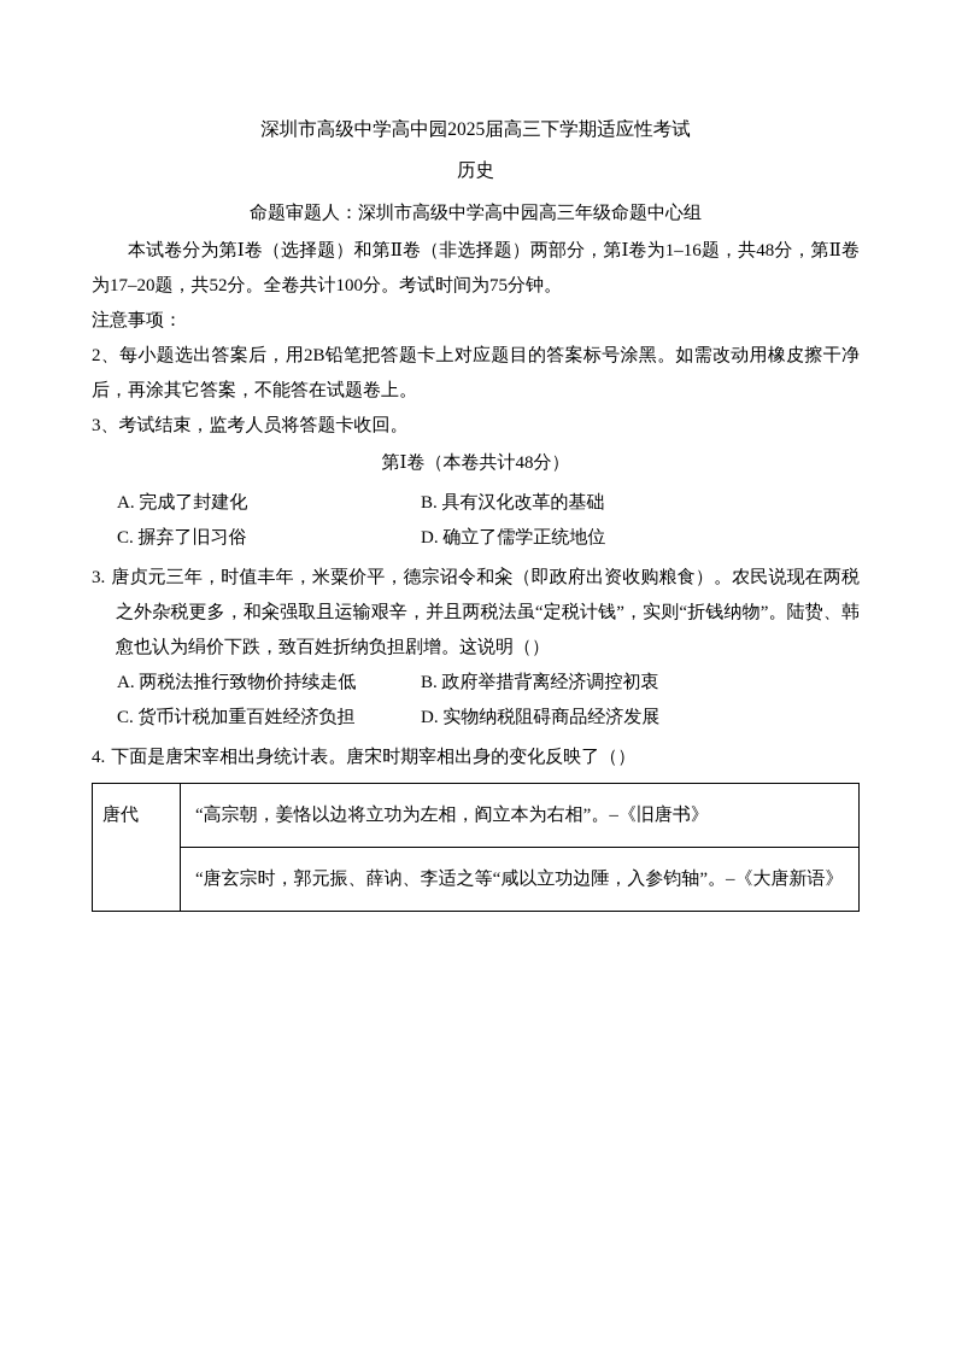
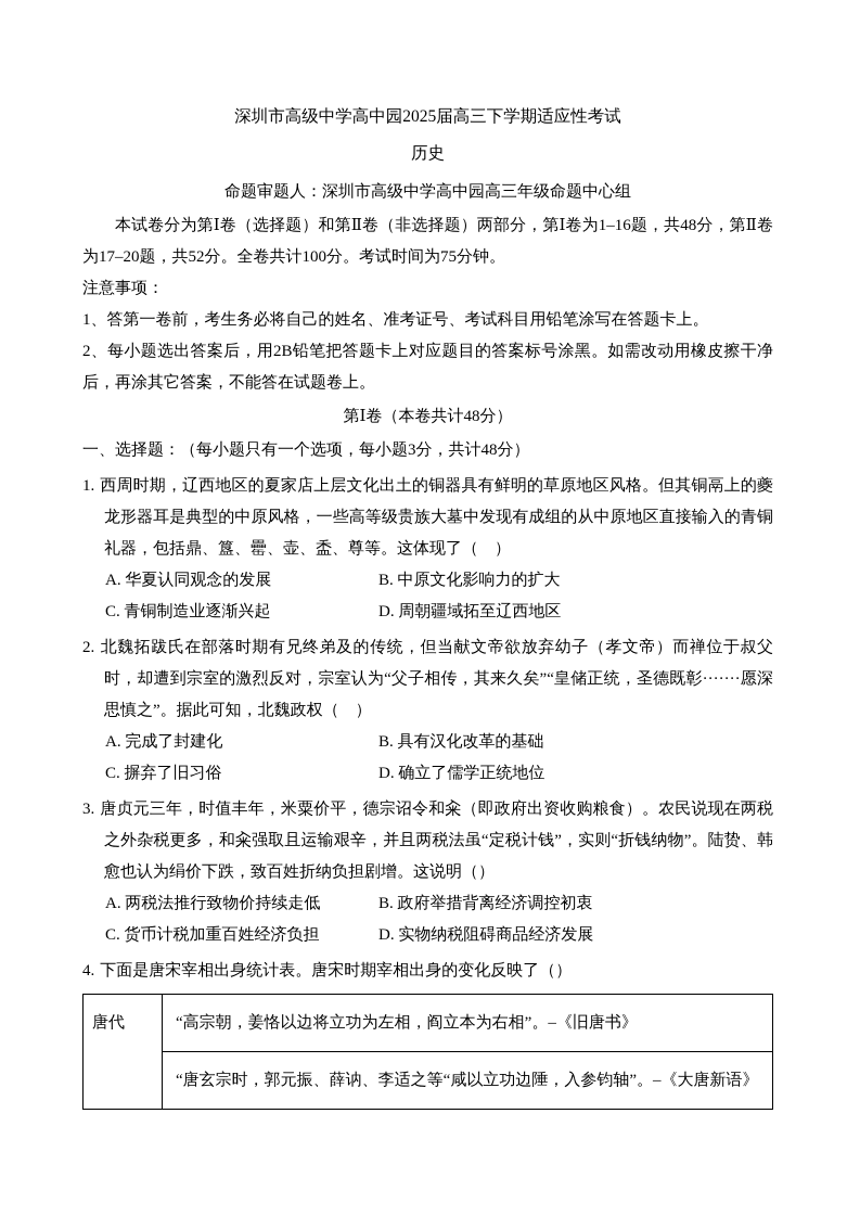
  深圳市高级中学高中园2025届高三下学期适应性考试
  历史
  命题审题人：深圳市高级中学高中园高三年级命题中心组
  本试卷分为第Ⅰ卷（选择题）和第Ⅱ卷（非选择题）两部分，第Ⅰ卷为1–16题，共48分，第Ⅱ卷为17–20题，共52分。全卷共计100分。考试时间为75分钟。
  注意事项：
+ 1、答第一卷前，考生务必将自己的姓名、准考证号、考试科目用铅笔涂写在答题卡上。
  2、每小题选出答案后，用2B铅笔把答题卡上对应题目的答案标号涂黑。如需改动用橡皮擦干净后，再涂其它答案，不能答在试题卷上。
- 3、考试结束，监考人员将答题卡收回。
  第Ⅰ卷（本卷共计48分）
+ 一、选择题：（每小题只有一个选项，每小题3分，共计48分）
+ 1. 西周时期，辽西地区的夏家店上层文化出土的铜器具有鲜明的草原地区风格。但其铜鬲上的夔龙形器耳是典型的中原风格，一些高等级贵族大墓中发现有成组的从中原地区直接输入的青铜礼器，包括鼎、簋、罍、壶、盉、尊等。这体现了（ ）
+ A. 华夏认同观念的发展
+ B. 中原文化影响力的扩大
+ C. 青铜制造业逐渐兴起
+ D. 周朝疆域拓至辽西地区
+ 2. 北魏拓跋氏在部落时期有兄终弟及的传统，但当献文帝欲放弃幼子（孝文帝）而禅位于叔父时，却遭到宗室的激烈反对，宗室认为“父子相传，其来久矣”“皇储正统，圣德既彰·······愿深思慎之”。据此可知，北魏政权（ ）
  A. 完成了封建化
  B. 具有汉化改革的基础
  C. 摒弃了旧习俗
  D. 确立了儒学正统地位
  3. 唐贞元三年，时值丰年，米粟价平，德宗诏令和籴（即政府出资收购粮食）。农民说现在两税之外杂税更多，和籴强取且运输艰辛，并且两税法虽“定税计钱”，实则“折钱纳物”。陆贽、韩愈也认为绢价下跌，致百姓折纳负担剧增。这说明（）
  A. 两税法推行致物价持续走低
  B. 政府举措背离经济调控初衷
  C. 货币计税加重百姓经济负担
  D. 实物纳税阻碍商品经济发展
  4. 下面是唐宋宰相出身统计表。唐宋时期宰相出身的变化反映了（）
  唐代	“高宗朝，姜恪以边将立功为左相，阎立本为右相”。–《旧唐书》
  “唐玄宗时，郭元振、薛讷、李适之等“咸以立功边陲，入参钧轴”。–《大唐新语》
